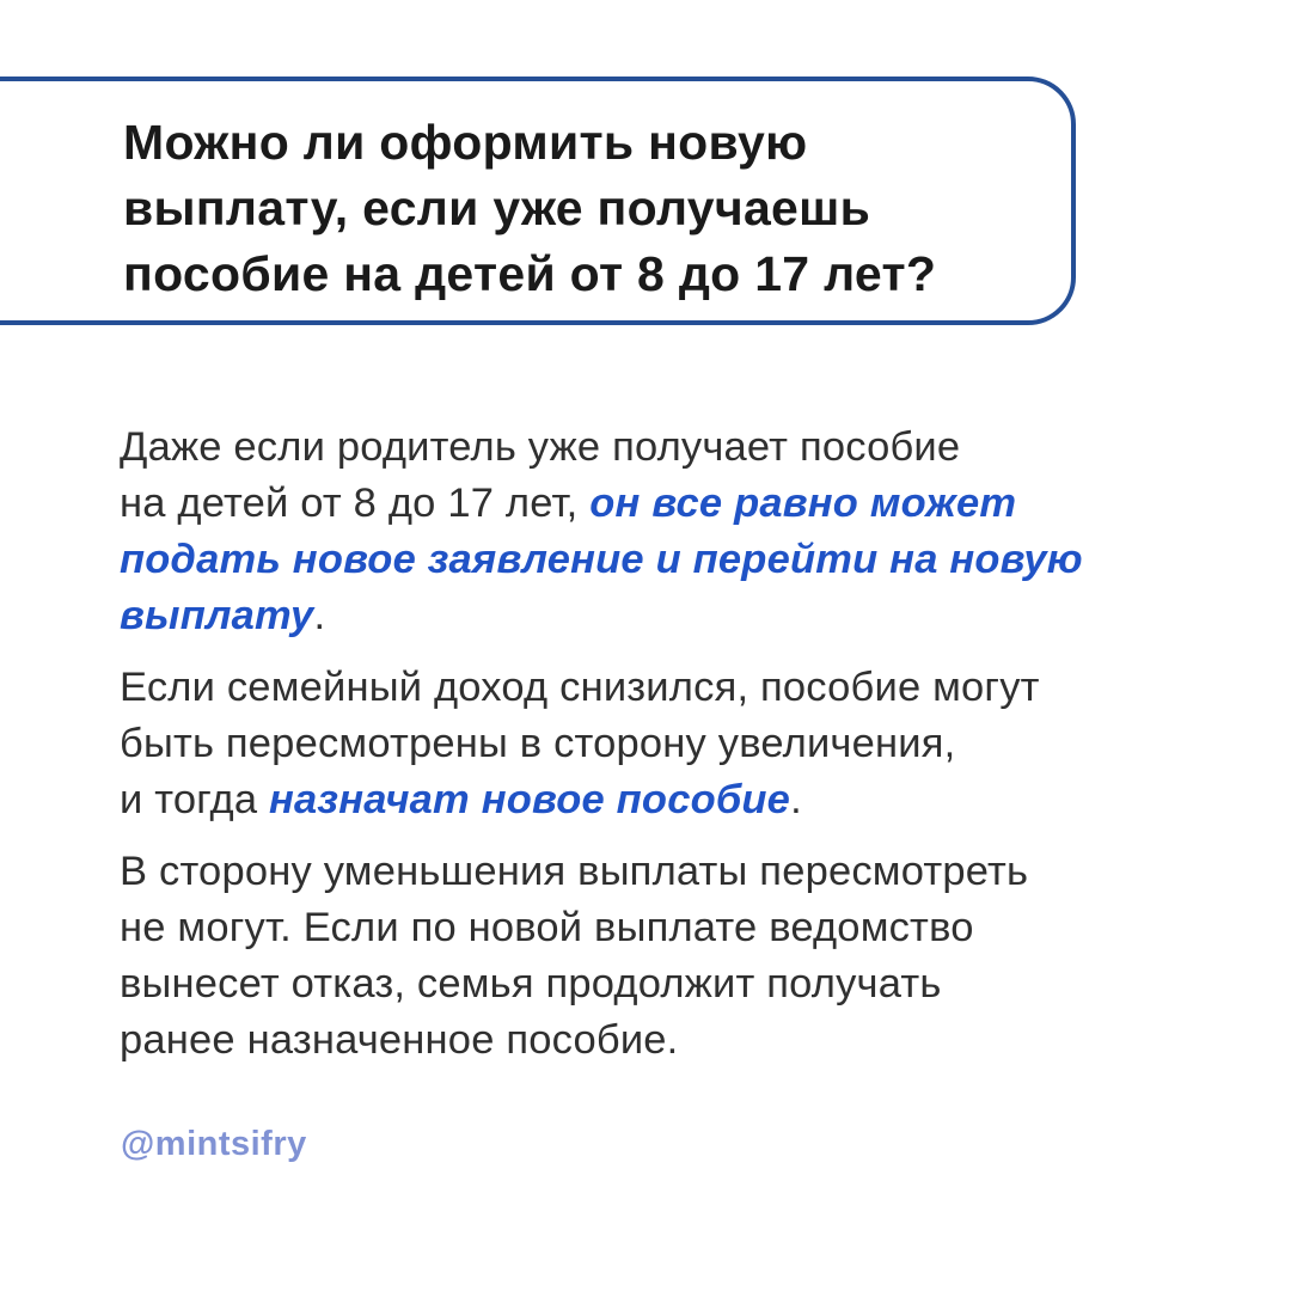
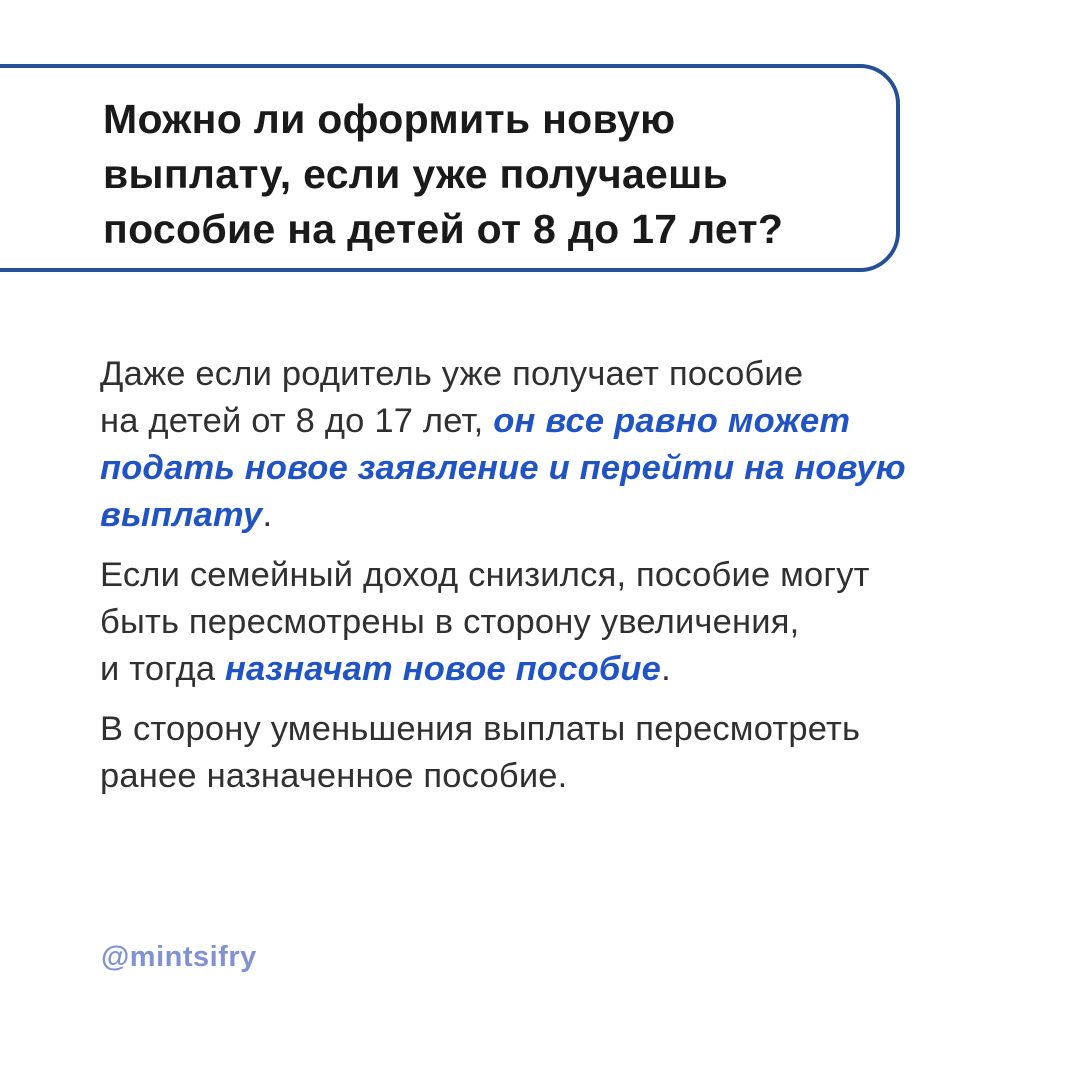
  Можно ли оформить новую
  выплату, если уже получаешь
  пособие на детей от 8 до 17 лет?
  Даже если родитель уже получает пособие
  на детей от 8 до 17 лет, он все равно может
  подать новое заявление и перейти на новую
  выплату.
  Если семейный доход снизился, пособие могут
  быть пересмотрены в сторону увеличения,
  и тогда назначат новое пособие.
  В сторону уменьшения выплаты пересмотреть
- не могут. Если по новой выплате ведомство
- вынесет отказ, семья продолжит получать
  ранее назначенное пособие.
  @mintsifry
